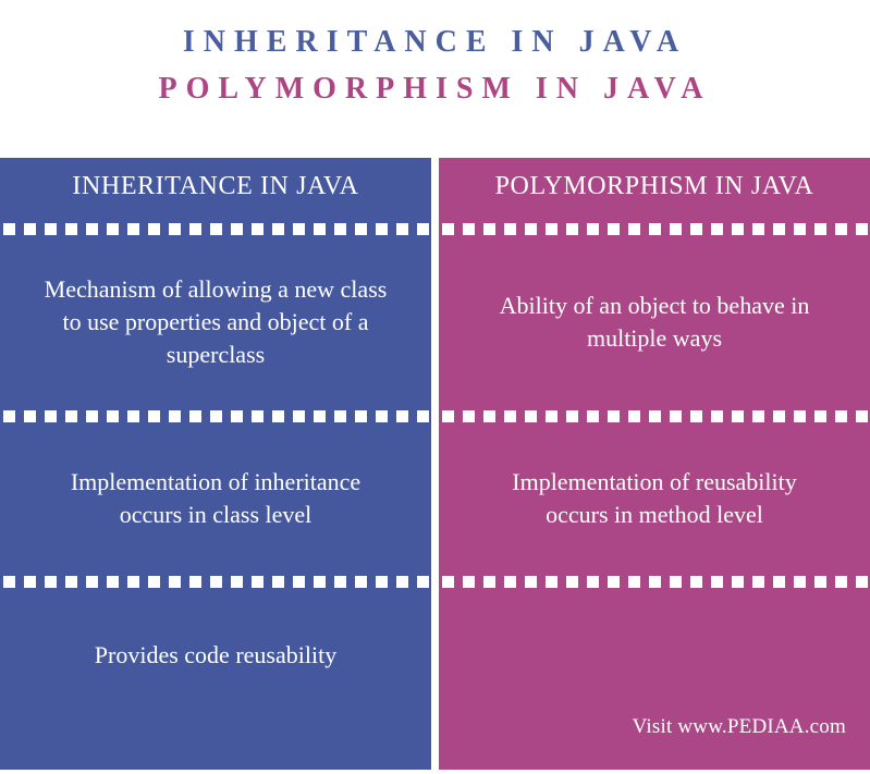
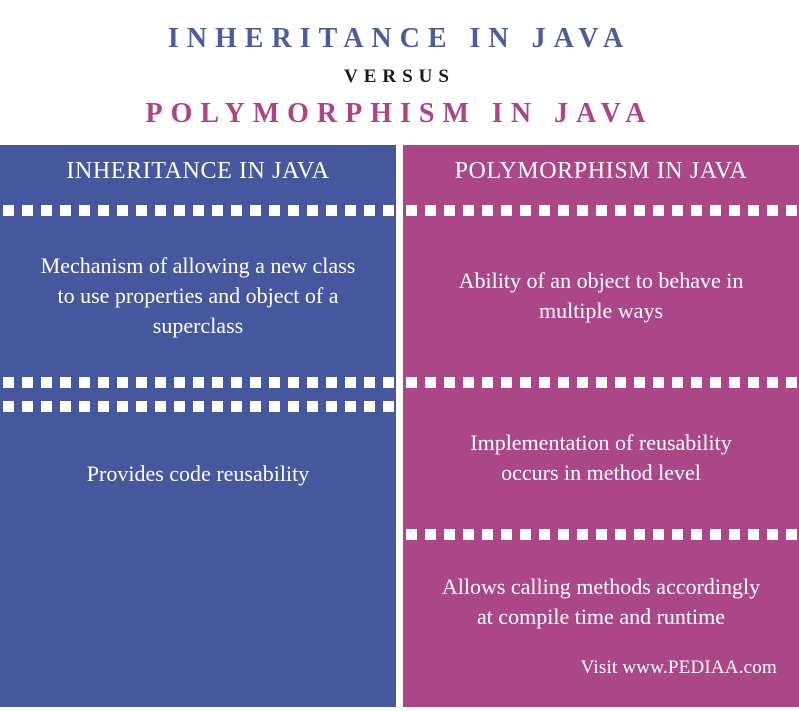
  INHERITANCE IN JAVA
+ VERSUS
  POLYMORPHISM IN JAVA
  INHERITANCE IN JAVA
  Mechanism of allowing a new class to use properties and object of a superclass
- Implementation of inheritance occurs in class level
  Provides code reusability
  POLYMORPHISM IN JAVA
  Ability of an object to behave in multiple ways
  Implementation of reusability occurs in method level
+ Allows calling methods accordingly at compile time and runtime
  Visit www.PEDIAA.com
